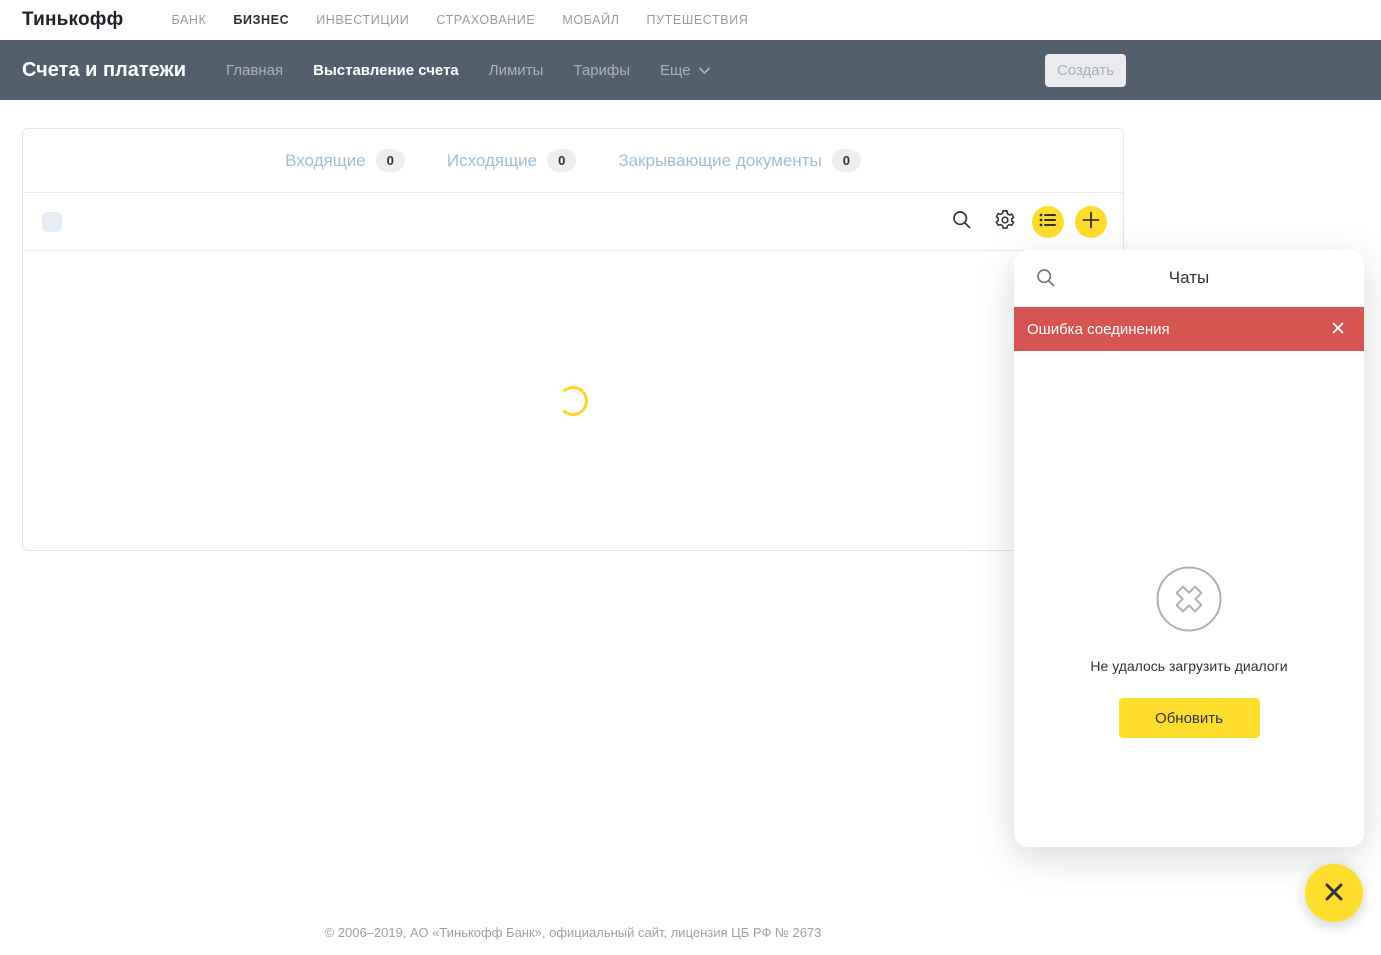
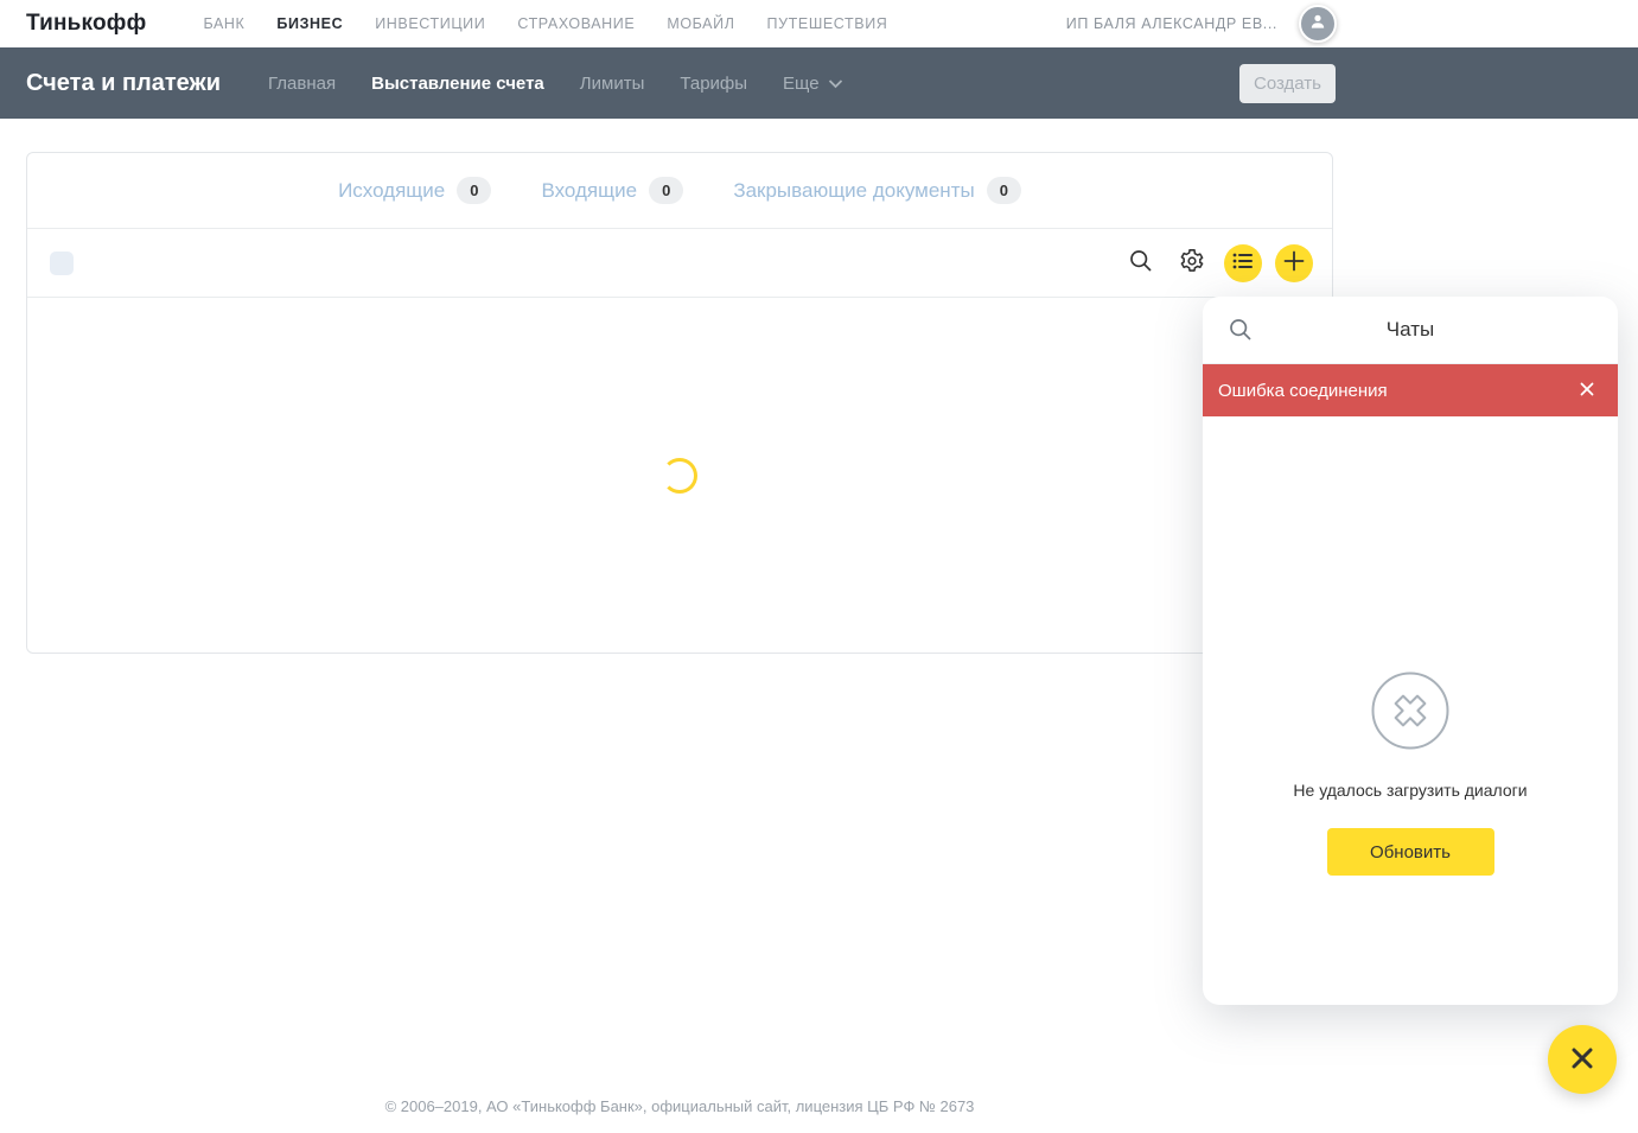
  Тинькофф
  БАНК
  БИЗНЕС
  ИНВЕСТИЦИИ
  СТРАХОВАНИЕ
  МОБАЙЛ
  ПУТЕШЕСТВИЯ
+ ИП БАЛЯ АЛЕКСАНДР ЕВ...
  Счета и платежи
  Главная
  Выставление счета
  Лимиты
  Тарифы
  Еще
  Создать
- Входящие
+ Исходящие
  0
- Исходящие
+ Входящие
  0
  Закрывающие документы
  0
  © 2006–2019, АО «Тинькофф Банк», официальный сайт, лицензия ЦБ РФ № 2673
  Чаты
  Ошибка соединения
  Не удалось загрузить диалоги
  Обновить
